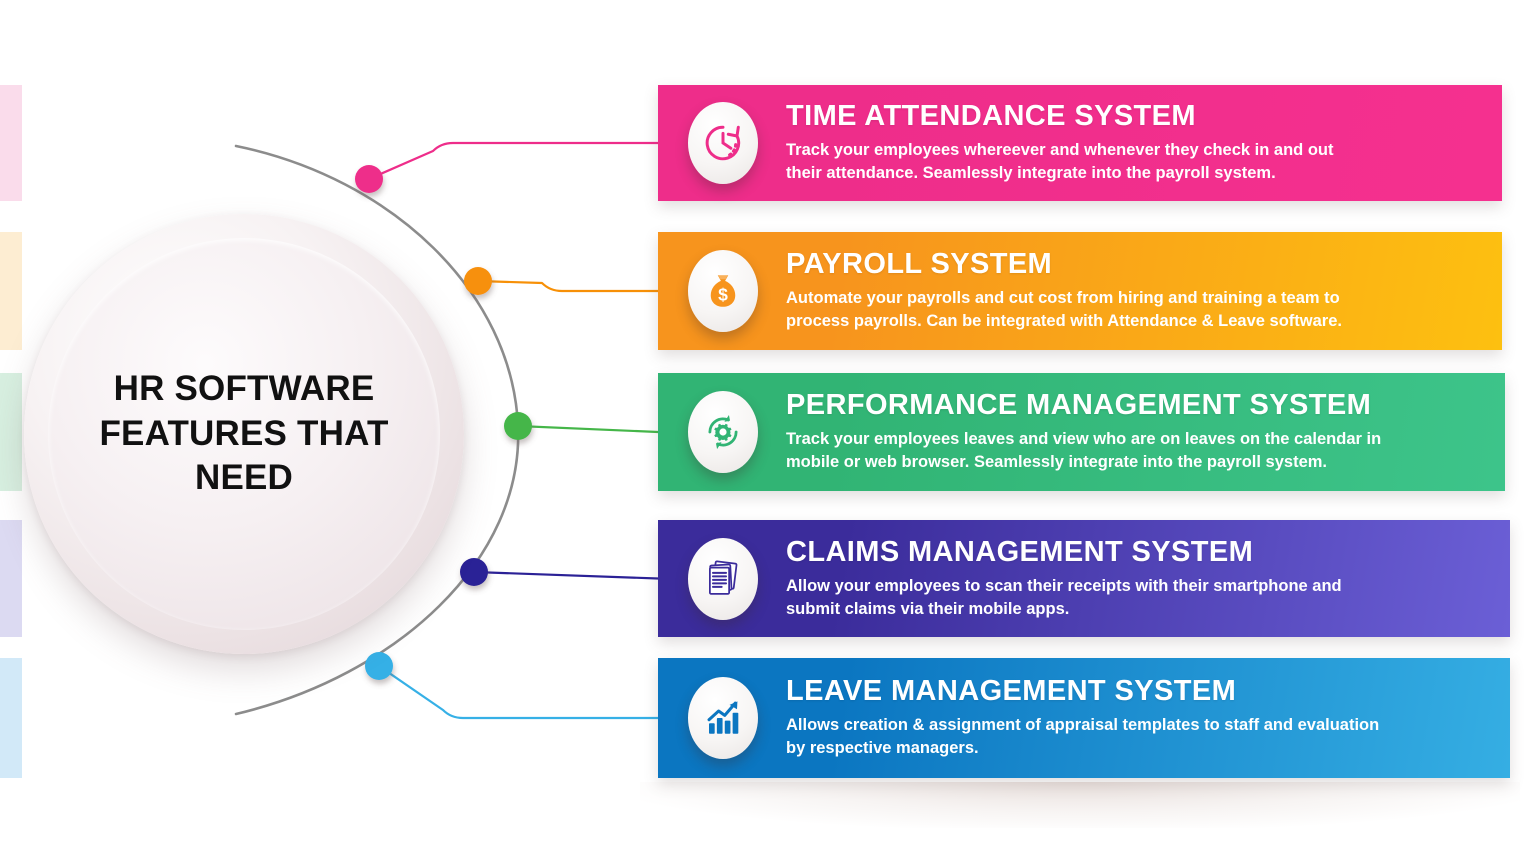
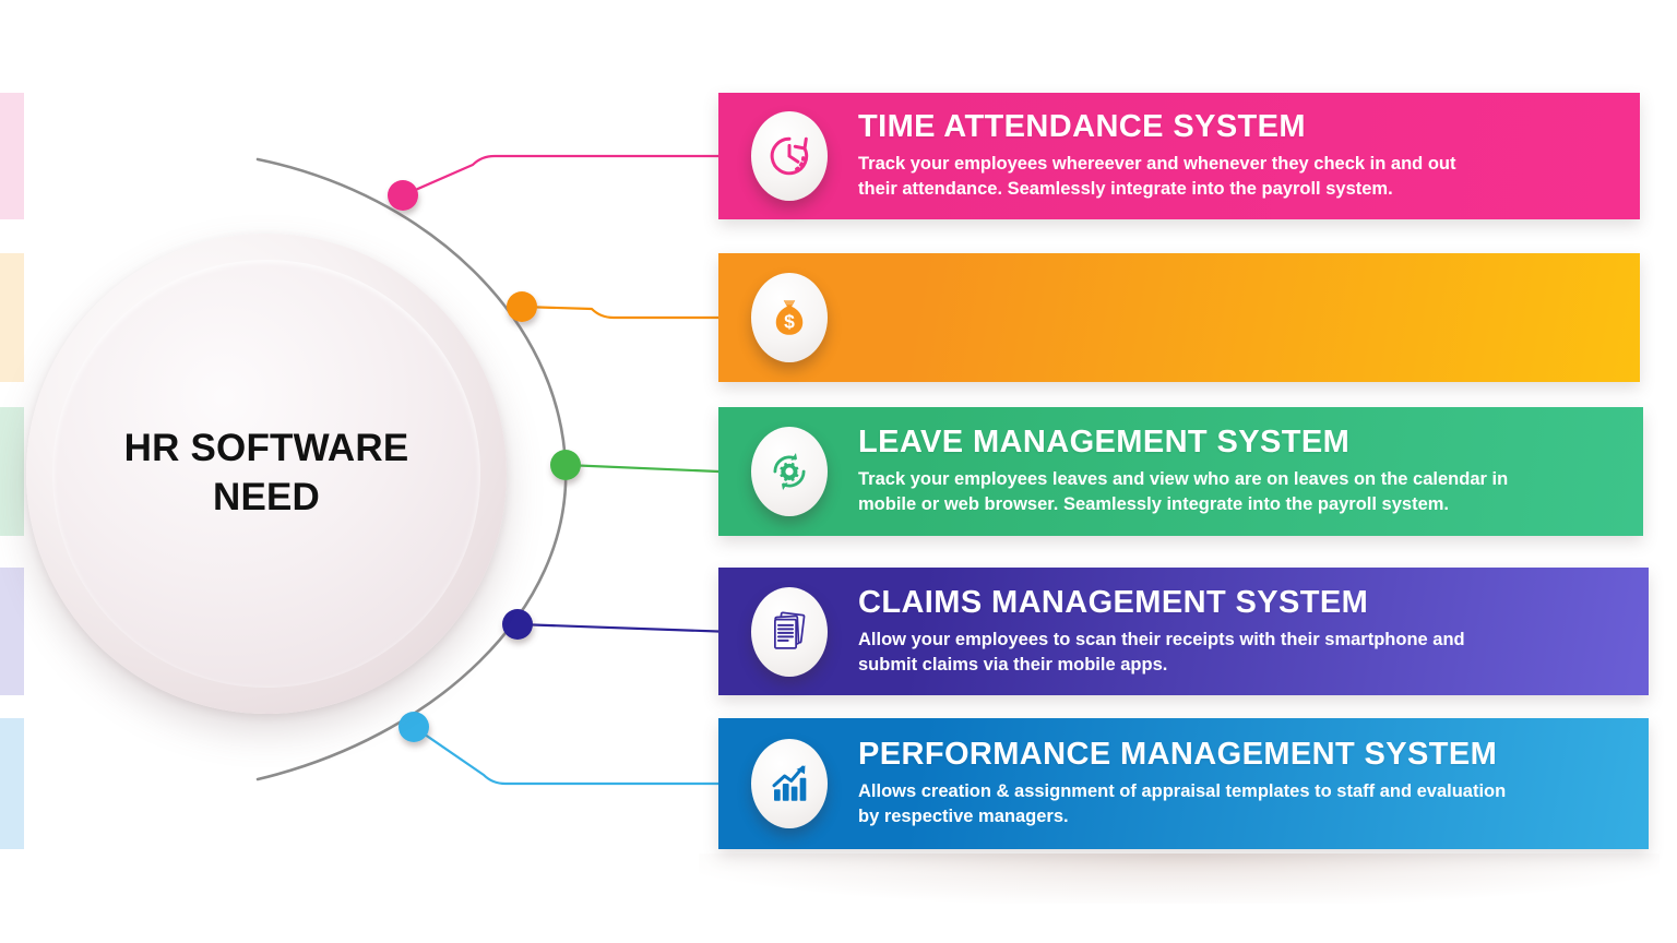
  HR SOFTWARE
- FEATURES THAT
  NEED
  TIME ATTENDANCE SYSTEM
  Track your employees whereever and whenever they check in and out
  their attendance. Seamlessly integrate into the payroll system.
  $
- PAYROLL SYSTEM
- Automate your payrolls and cut cost from hiring and training a team to
- process payrolls. Can be integrated with Attendance & Leave software.
- PERFORMANCE MANAGEMENT SYSTEM
+ LEAVE MANAGEMENT SYSTEM
  Track your employees leaves and view who are on leaves on the calendar in
  mobile or web browser. Seamlessly integrate into the payroll system.
  CLAIMS MANAGEMENT SYSTEM
  Allow your employees to scan their receipts with their smartphone and
  submit claims via their mobile apps.
- LEAVE MANAGEMENT SYSTEM
+ PERFORMANCE MANAGEMENT SYSTEM
  Allows creation & assignment of appraisal templates to staff and evaluation
  by respective managers.
